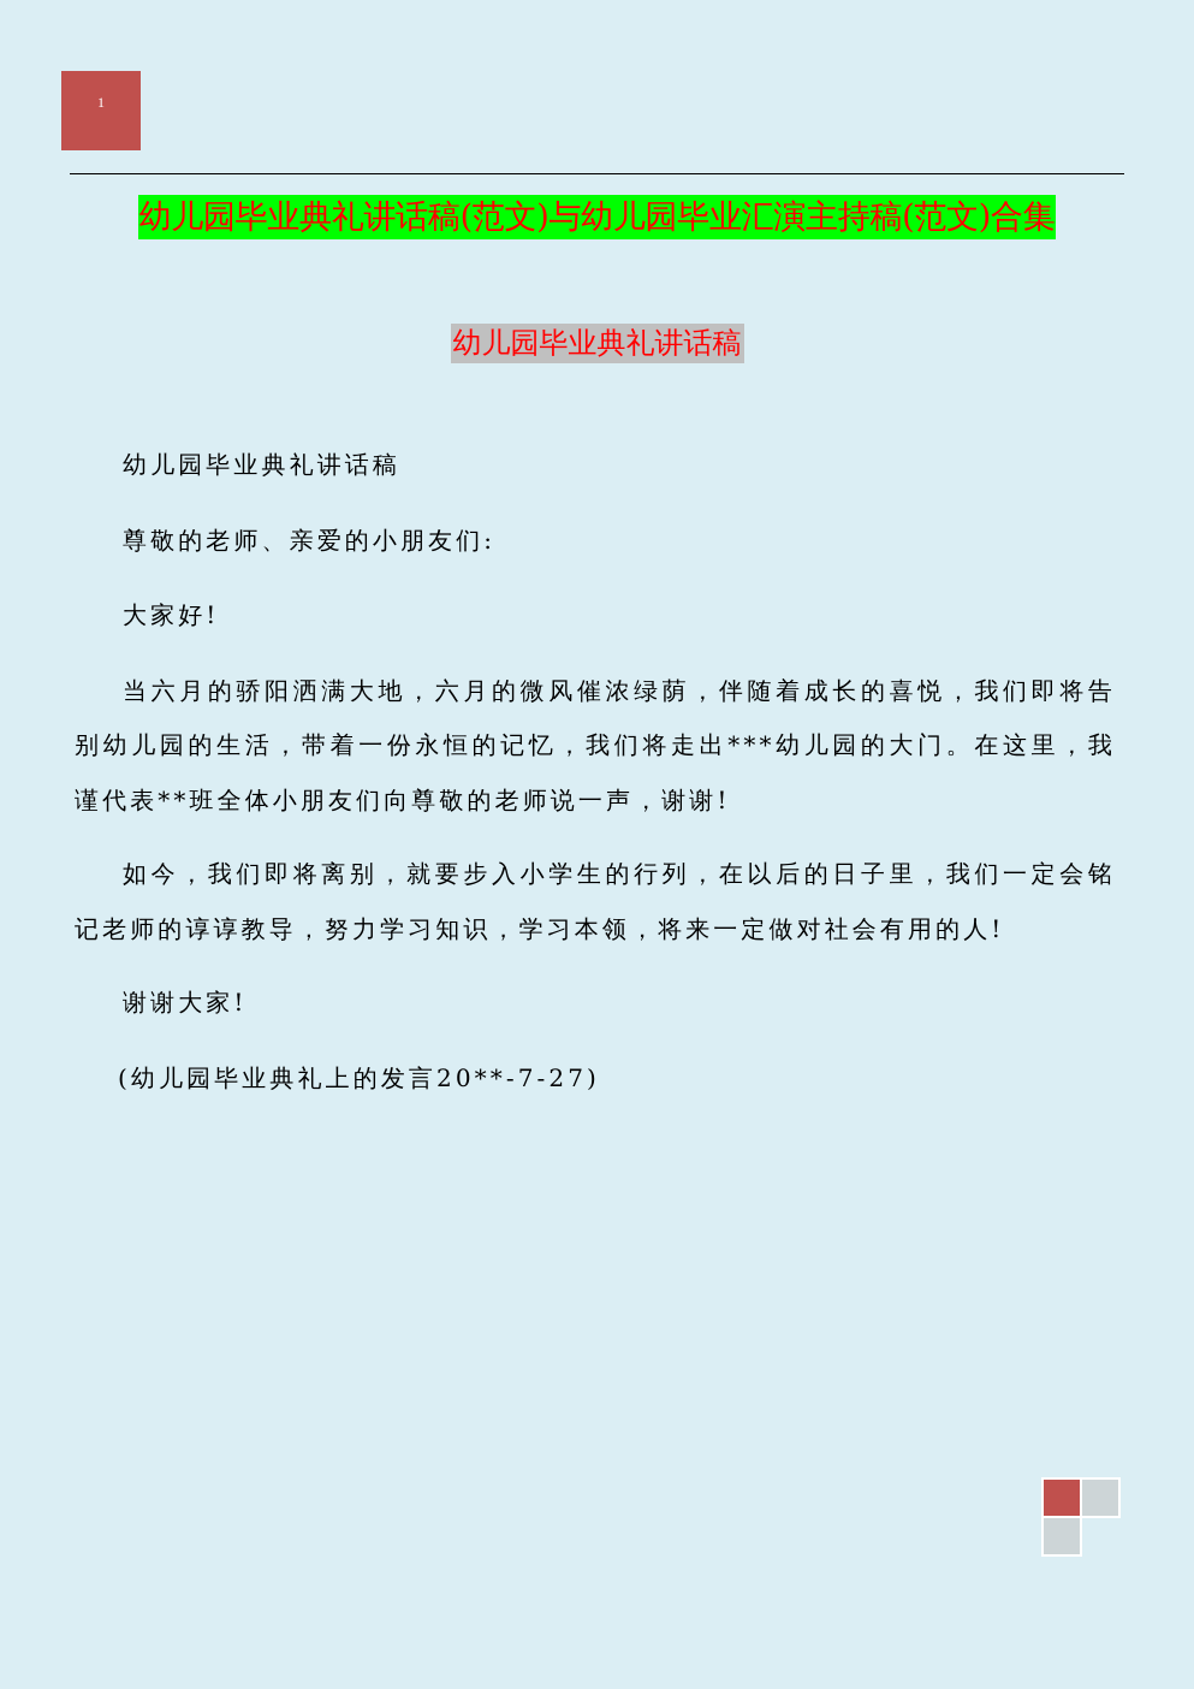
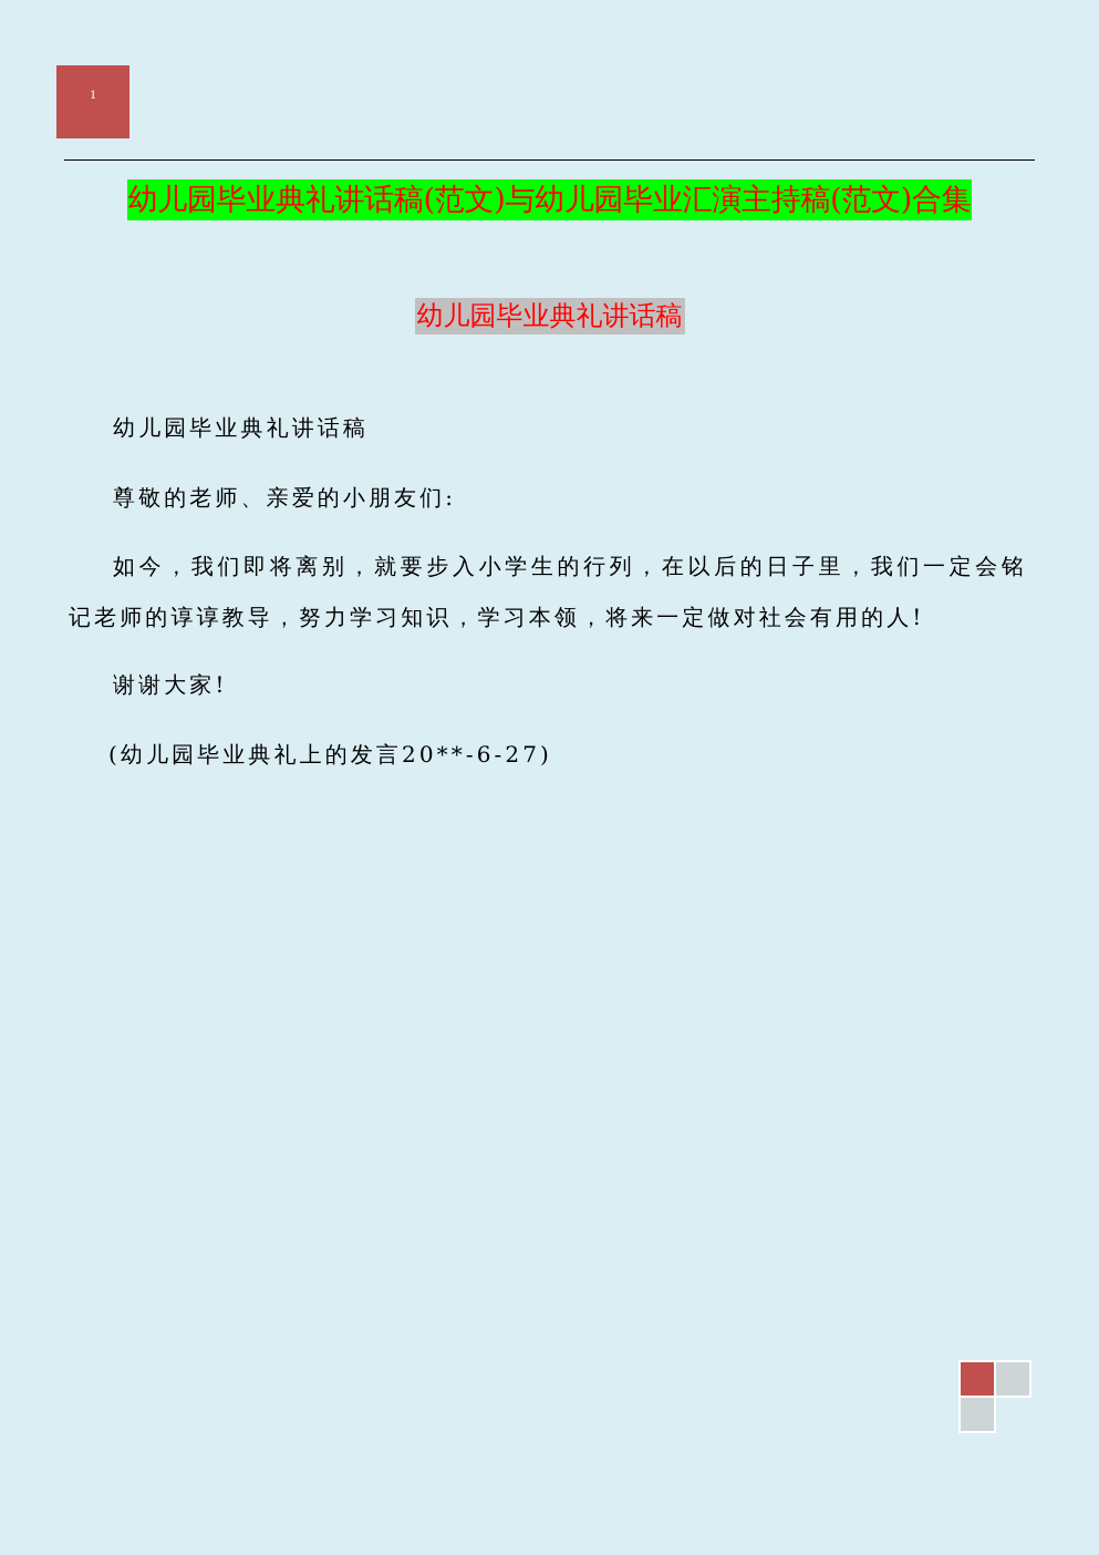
  1
  幼儿园毕业典礼讲话稿(范文)与幼儿园毕业汇演主持稿(范文)合集
  幼儿园毕业典礼讲话稿
  幼儿园毕业典礼讲话稿
  尊敬的老师、亲爱的小朋友们:
- 大家好!
- 当六月的骄阳洒满大地，六月的微风催浓绿荫，伴随着成长的喜悦，我们即将告别幼儿园的生活，带着一份永恒的记忆，我们将走出***幼儿园的大门。在这里，我谨代表**班全体小朋友们向尊敬的老师说一声，谢谢!
  如今，我们即将离别，就要步入小学生的行列，在以后的日子里，我们一定会铭记老师的谆谆教导，努力学习知识，学习本领，将来一定做对社会有用的人!
  谢谢大家!
- (幼儿园毕业典礼上的发言20**-7-27)
+ (幼儿园毕业典礼上的发言20**-6-27)
